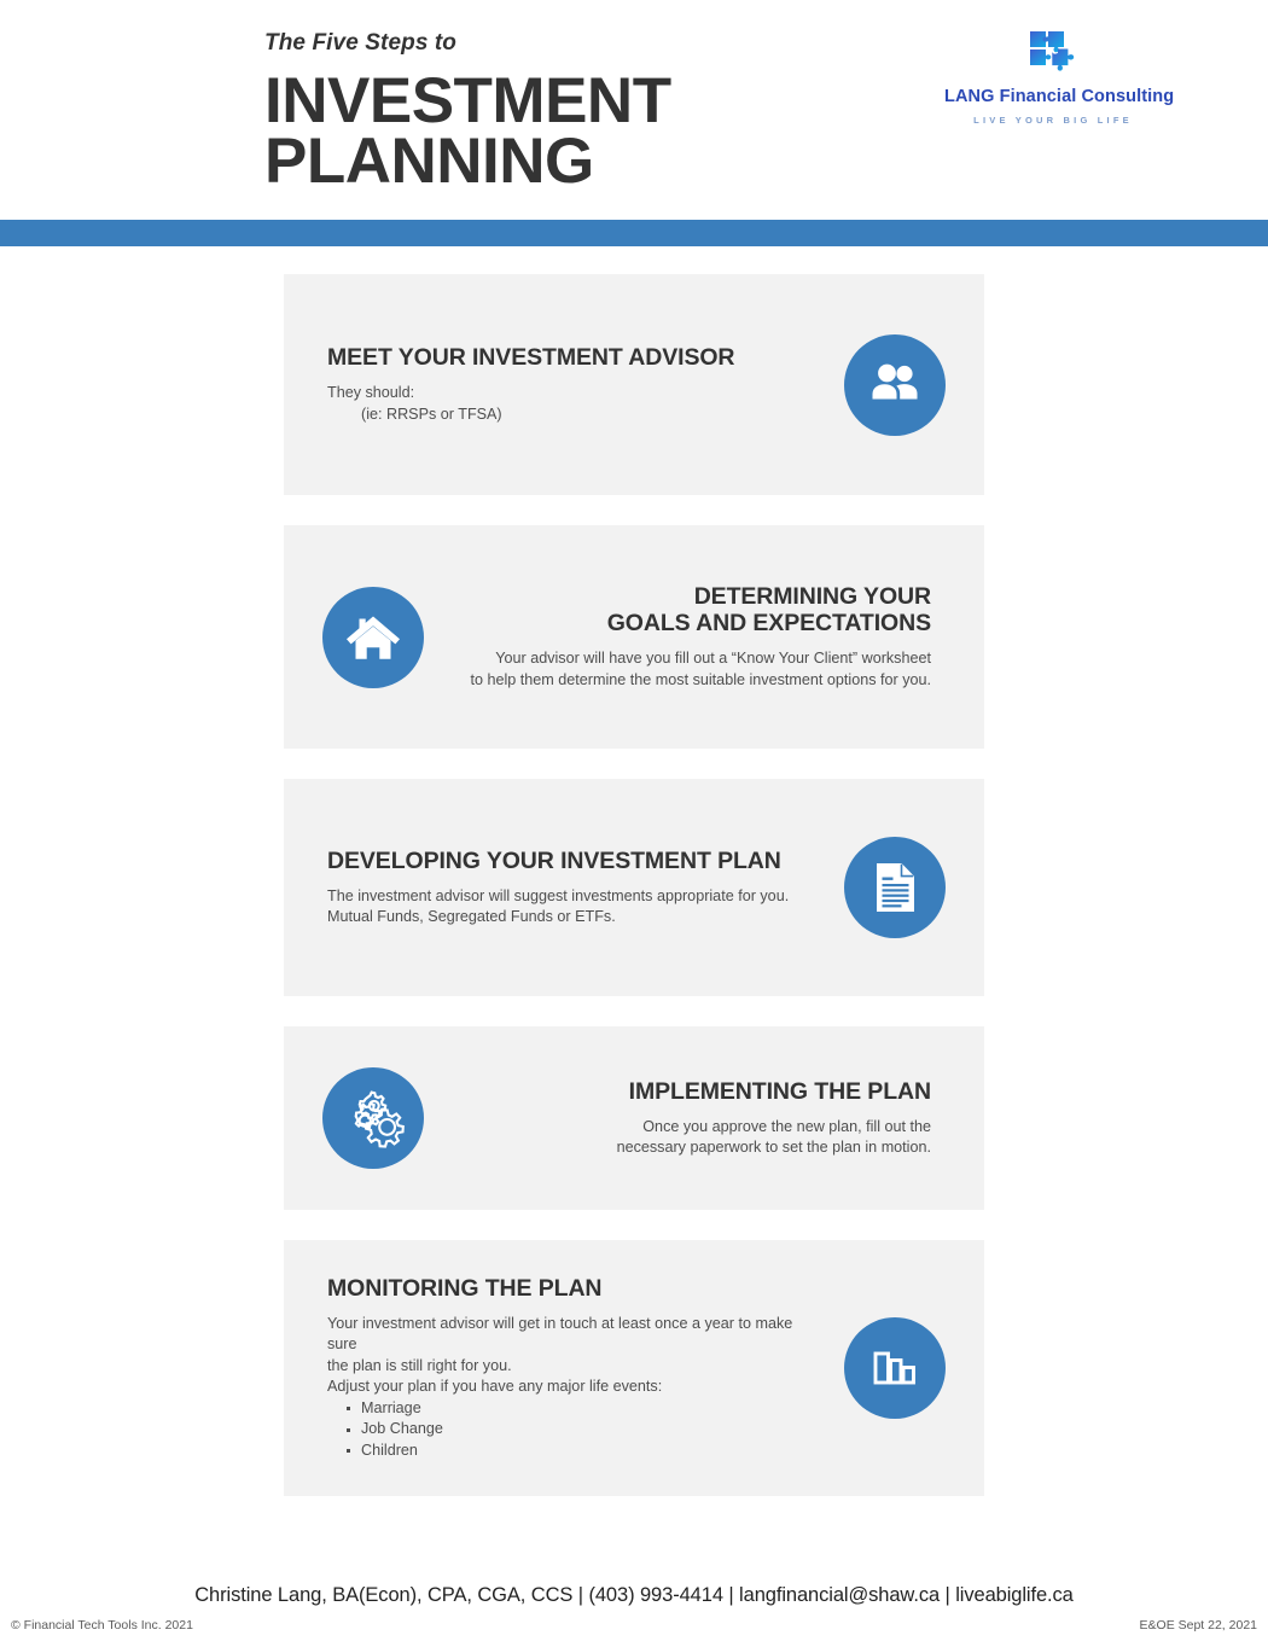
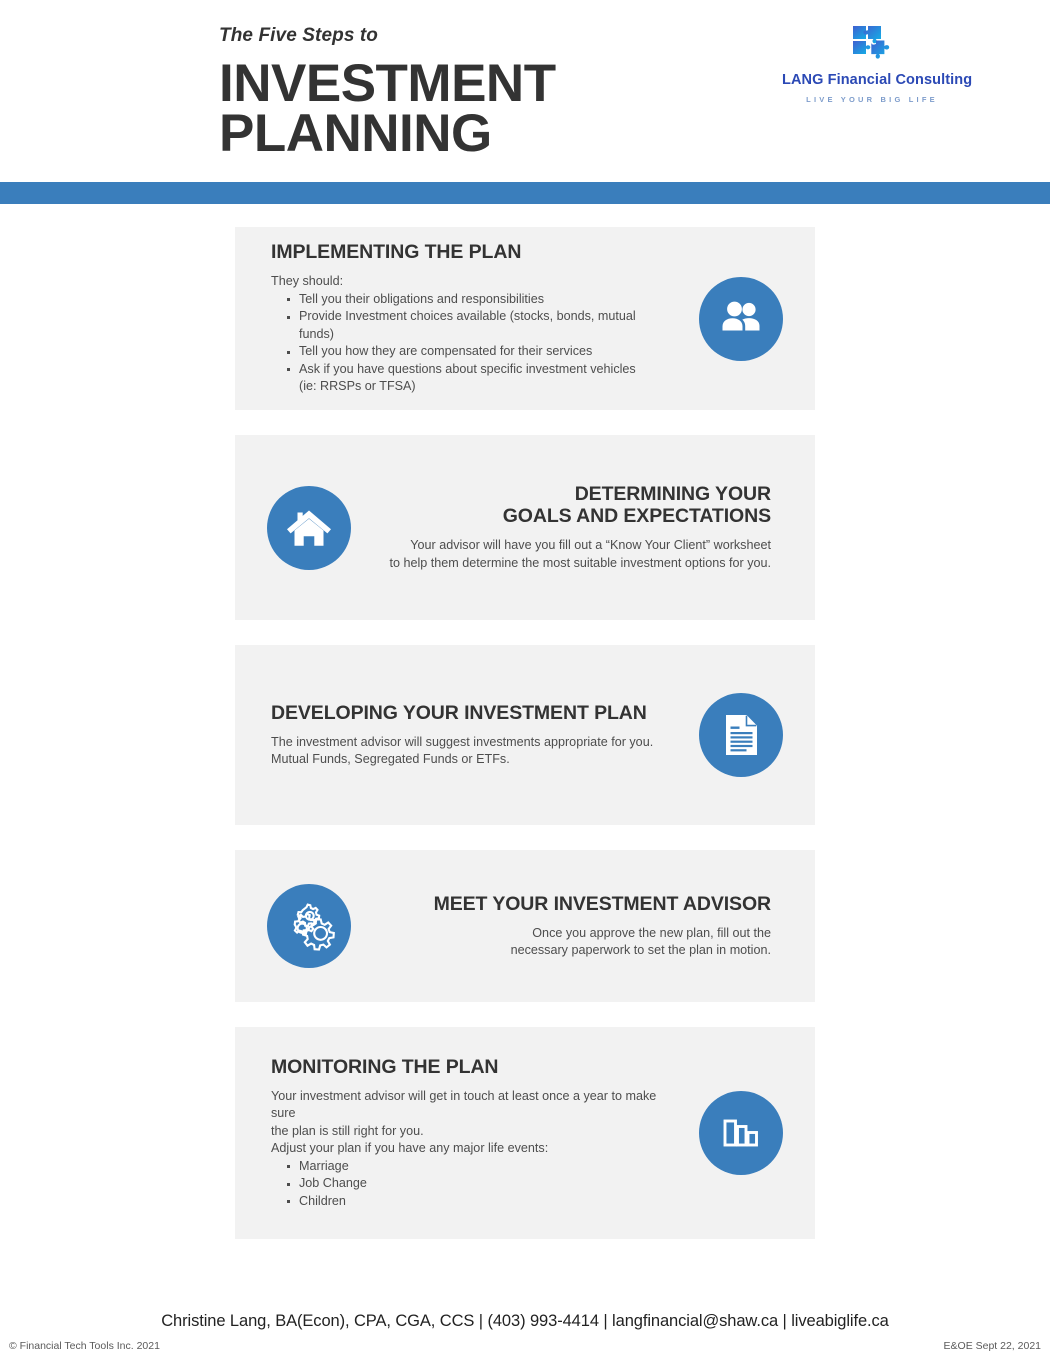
  The Five Steps to
  INVESTMENT
  PLANNING
  LANG Financial Consulting
  LIVE YOUR BIG LIFE
- MEET YOUR INVESTMENT ADVISOR
+ IMPLEMENTING THE PLAN
  They should:
+ Tell you their obligations and responsibilities
+ Provide Investment choices available (stocks, bonds, mutual funds)
+ Tell you how they are compensated for their services
+ Ask if you have questions about specific investment vehicles
  (ie: RRSPs or TFSA)
  DETERMINING YOUR
  GOALS AND EXPECTATIONS
  Your advisor will have you fill out a “Know Your Client” worksheet
  to help them determine the most suitable investment options for you.
  DEVELOPING YOUR INVESTMENT PLAN
  The investment advisor will suggest investments appropriate for you.
  Mutual Funds, Segregated Funds or ETFs.
- IMPLEMENTING THE PLAN
+ MEET YOUR INVESTMENT ADVISOR
  Once you approve the new plan, fill out the
  necessary paperwork to set the plan in motion.
  MONITORING THE PLAN
  Your investment advisor will get in touch at least once a year to make sure
  the plan is still right for you.
  Adjust your plan if you have any major life events:
  Marriage
  Job Change
  Children
  Christine Lang, BA(Econ), CPA, CGA, CCS | (403) 993-4414 | langfinancial@shaw.ca | liveabiglife.ca
  © Financial Tech Tools Inc. 2021
  E&OE Sept 22, 2021
